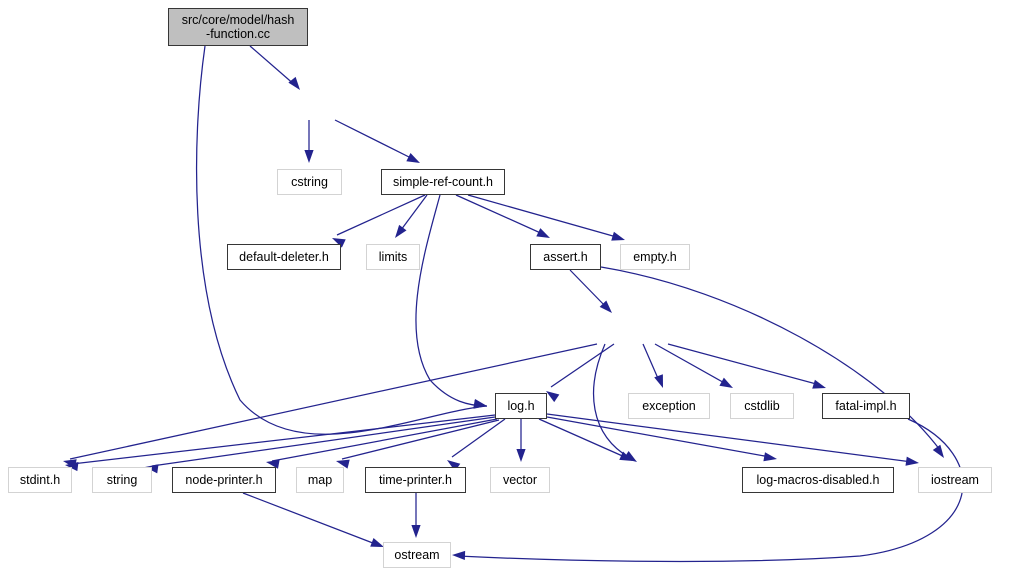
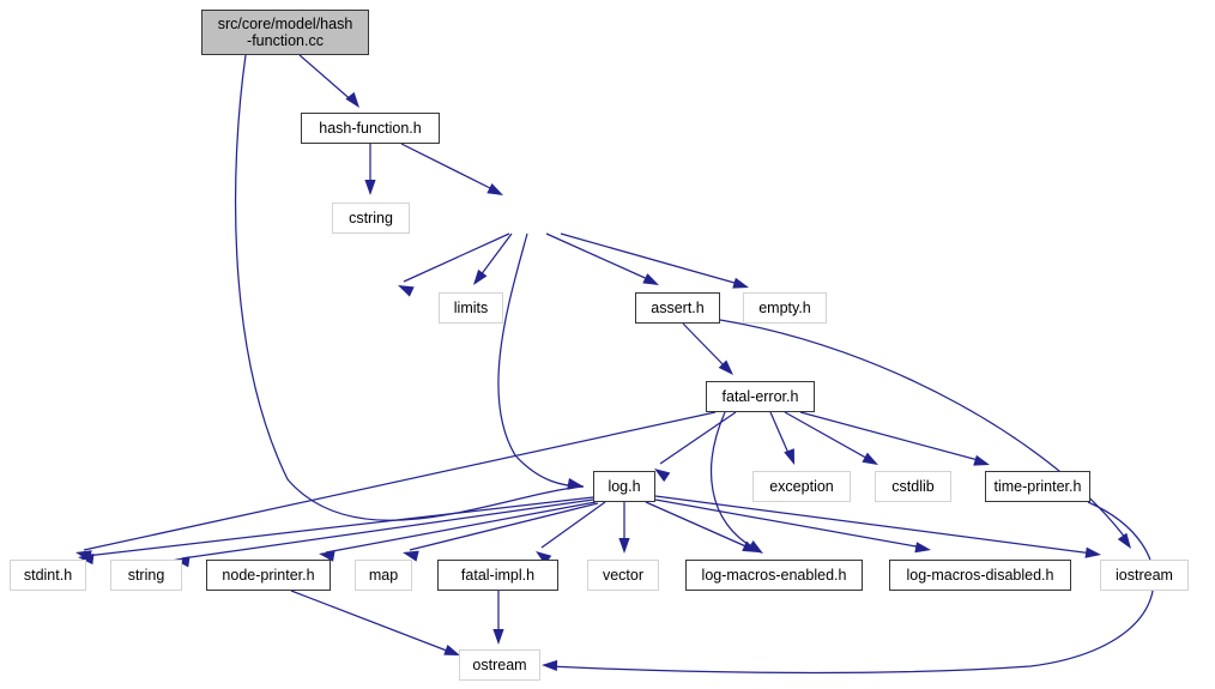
  src/core/model/hash
  -function.cc
+ hash-function.h
  cstring
- simple-ref-count.h
- default-deleter.h
  limits
  assert.h
  empty.h
+ fatal-error.h
  log.h
  exception
  cstdlib
- fatal-impl.h
+ time-printer.h
  stdint.h
  string
  node-printer.h
  map
- time-printer.h
+ fatal-impl.h
  vector
+ log-macros-enabled.h
  log-macros-disabled.h
  iostream
  ostream
